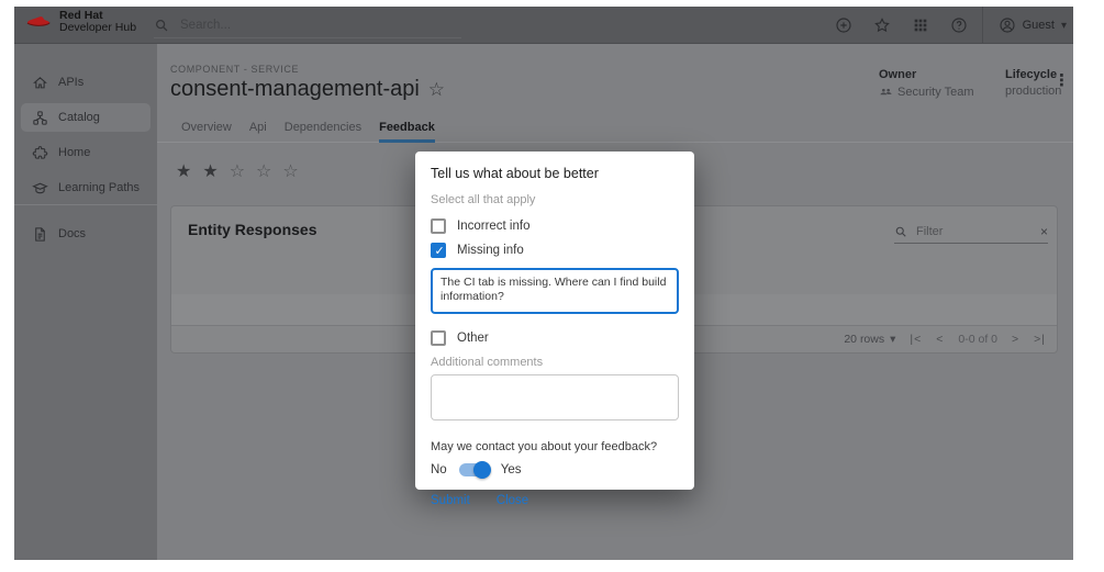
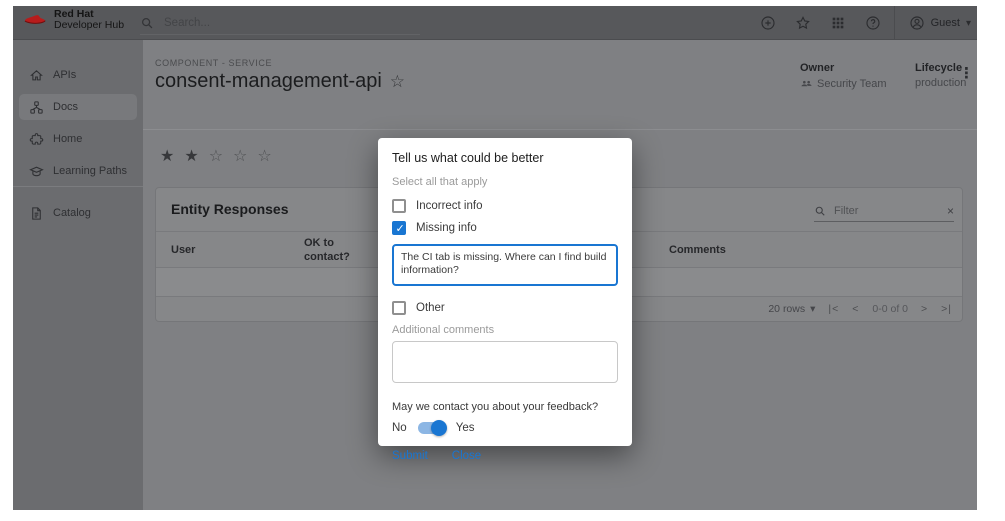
  Red Hat
  Developer Hub
  Guest
  ▾
  APIs
- Catalog
+ Docs
  Home
  Learning Paths
- Docs
+ Catalog
  COMPONENT - SERVICE
  consent-management-api
  ☆
  Owner
  Security Team
  Lifecycle
  production
  ⋮
- Overview
- Api
- Dependencies
- Feedback
  ★
  ★
  ☆
  ☆
  ☆
  Entity Responses
  Filter
  ×
+ User
+ OK to contact?
+ Comments
  20 rows
  ▾
  |<
  <
  0-0 of 0
  >
  >|
- Tell us what about be better
+ Tell us what could be better
  Select all that apply
  Incorrect info
  Missing info
  Other
  Additional comments
  May we contact you about your feedback?
  No
  Yes
  Submit
  Close
